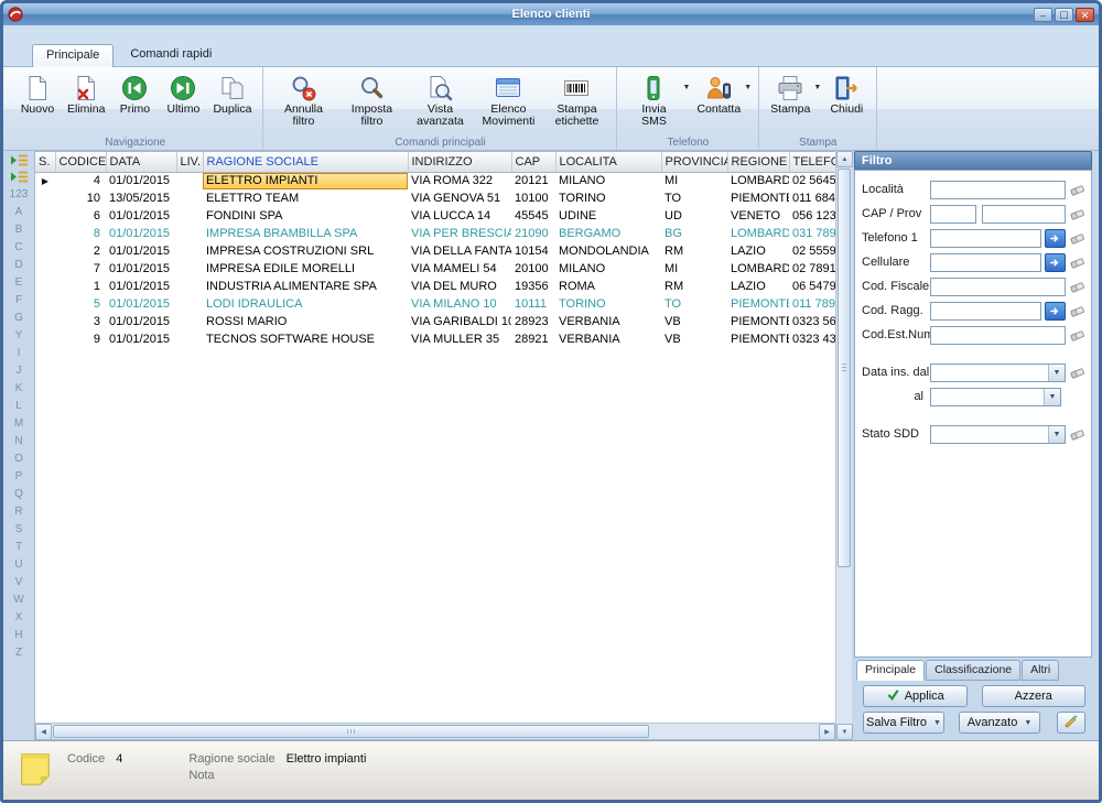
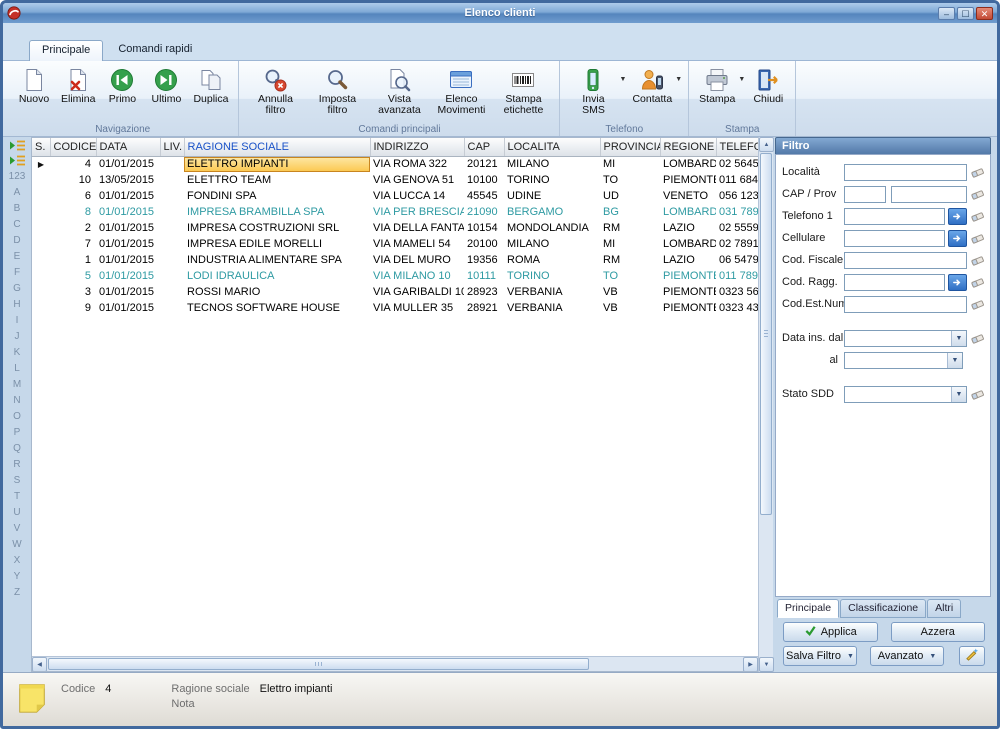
  Elenco clienti
  –
  ☐
  ✕
  Principale
  Comandi rapidi
  Nuovo
  Elimina
  Primo
  Ultimo
  Duplica
  Navigazione
  Annulla filtro
  Imposta filtro
  Vista avanzata
  Elenco Movimenti
  Stampa etichette
  Comandi principali
  Invia SMS
  Contatta
  Telefono
  Stampa
  Chiudi
  Stampa
  123
  A
  B
  C
  D
  E
  F
  G
- Y
+ H
  I
  J
  K
  L
  M
  N
  O
  P
  Q
  R
  S
  T
  U
  V
  W
  X
- H
+ Y
  Z
  S.	CODICE	DATA	LIV.	RAGIONE SOCIALE	INDIRIZZO	CAP	LOCALITA	PROVINCI	REGIONE	TELEF
  ▶	4	01/01/2015		ELETTRO IMPIANTI	VIA ROMA 322	20121	MILANO	MI	LOMBARD	02 5645
  	10	13/05/2015		ELETTRO TEAM	VIA GENOVA 51	10100	TORINO	TO	PIEMONT	011 684
  	6	01/01/2015		FONDINI SPA	VIA LUCCA 14	45545	UDINE	UD	VENETO	056 123
  	8	01/01/2015		IMPRESA BRAMBILLA SPA	VIA PER BRESCIA	21090	BERGAMO	BG	LOMBARD	031 789
  	2	01/01/2015		IMPRESA COSTRUZIONI SRL	VIA DELLA FANTA	10154	MONDOLANDIA	RM	LAZIO	02 5559
  	7	01/01/2015		IMPRESA EDILE MORELLI	VIA MAMELI 54	20100	MILANO	MI	LOMBARD	02 7891
  	1	01/01/2015		INDUSTRIA ALIMENTARE SPA	VIA DEL MURO	19356	ROMA	RM	LAZIO	06 5479
  	5	01/01/2015		LODI IDRAULICA	VIA MILANO 10	10111	TORINO	TO	PIEMONT	011 789
  	3	01/01/2015		ROSSI MARIO	VIA GARIBALDI 1	28923	VERBANIA	VB	PIEMONT	0323 56
  	9	01/01/2015		TECNOS SOFTWARE HOUSE	VIA MULLER 35	28921	VERBANIA	VB	PIEMONT	0323 43
  Filtro
  Località
  CAP / Prov
  Telefono 1
  Cellulare
  Cod. Fiscale
  Cod. Ragg.
  Cod.Est.Num
  Data ins. dal
  al
  Stato SDD
  Principale
  Classificazione
  Altri
  Applica
  Azzera
  Salva Filtro
  Avanzato
  Codice
  4
  Ragione sociale
  Elettro impianti
  Nota
